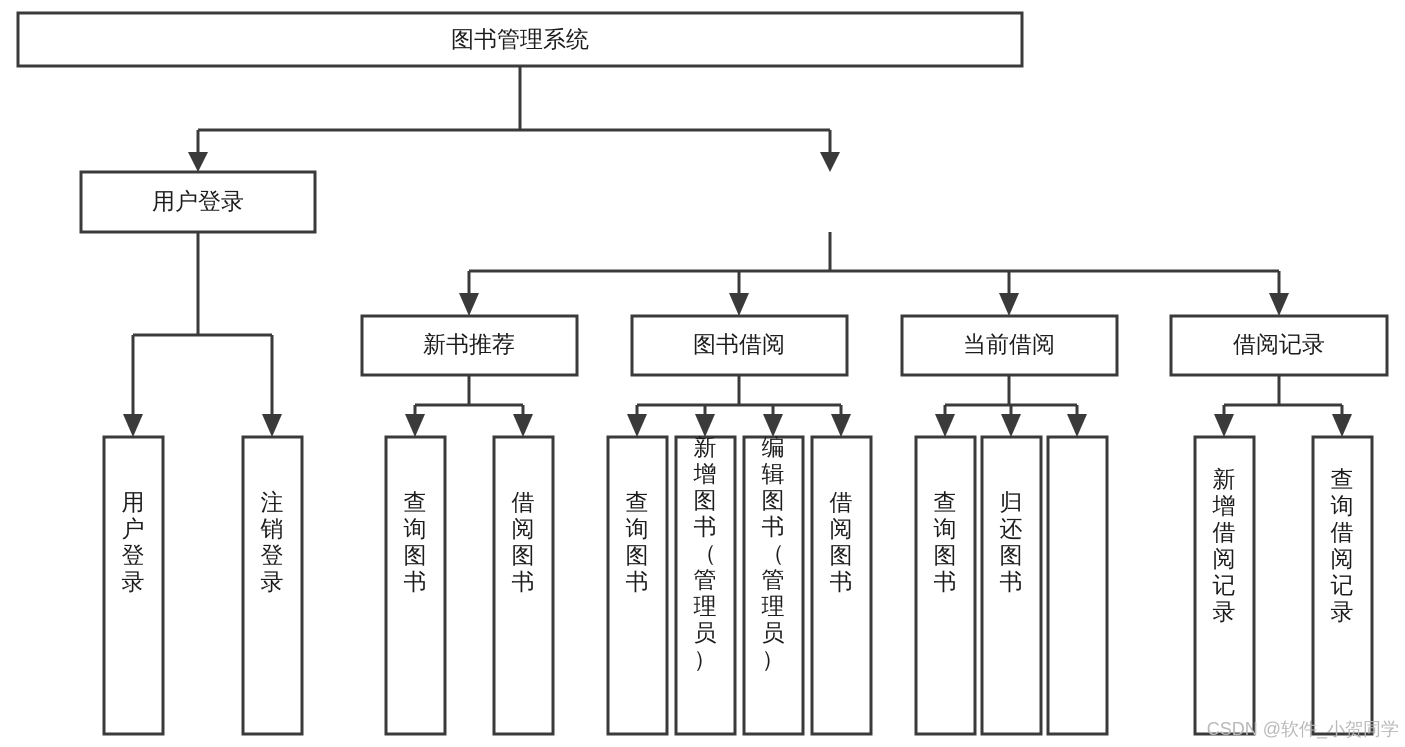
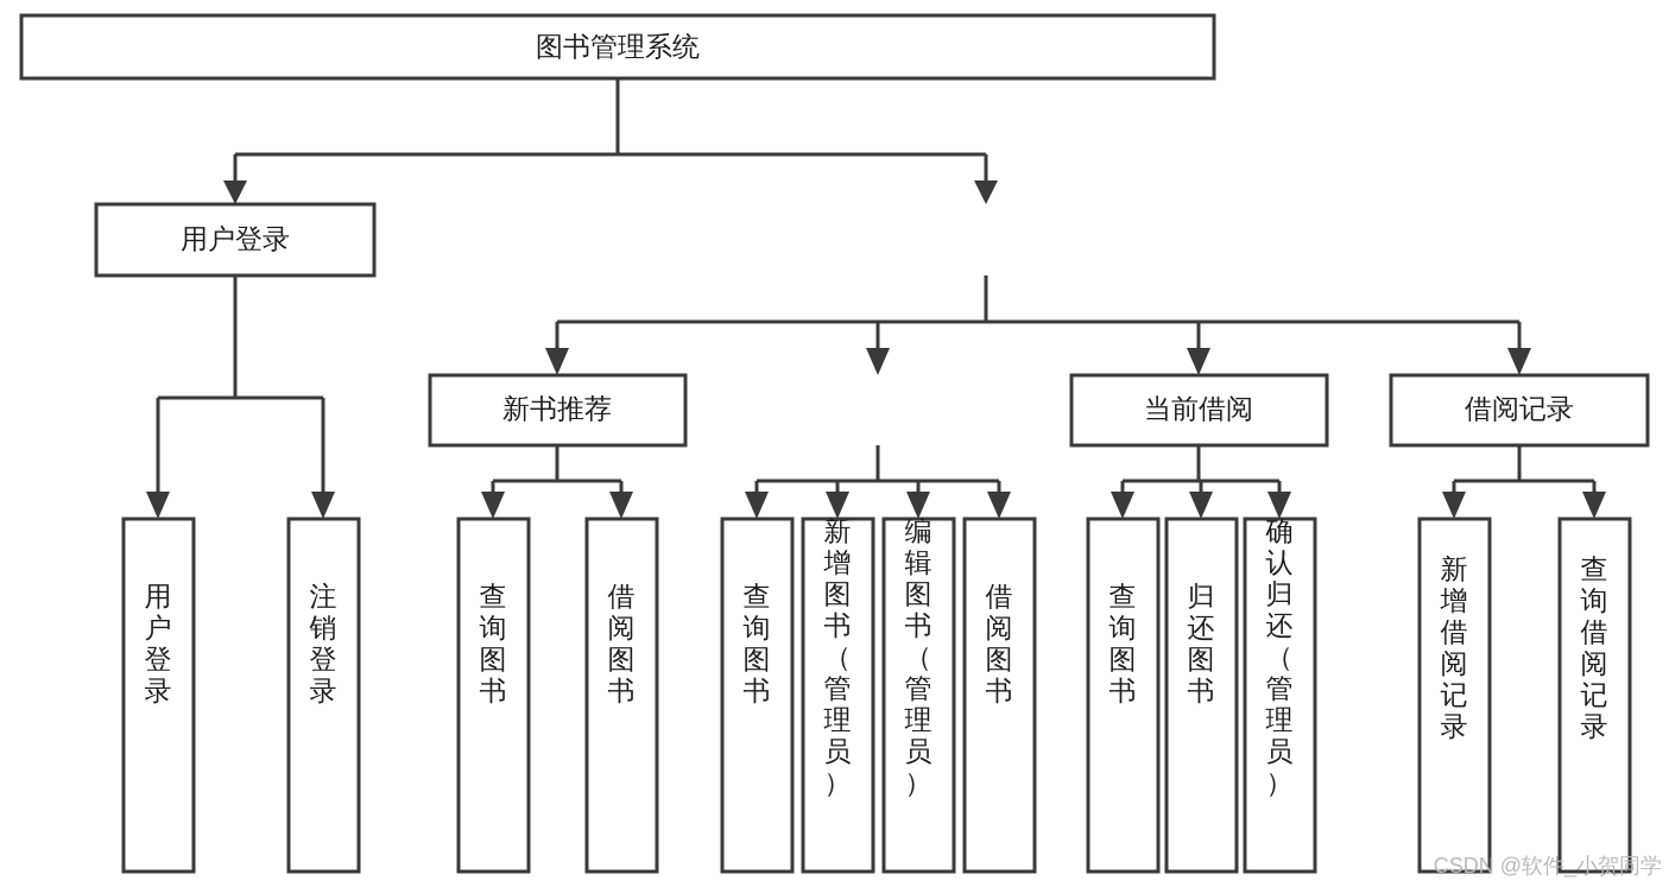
  图书管理系统
  用户登录
  新书推荐
- 图书借阅
  当前借阅
  借阅记录
  用户登录
  注销登录
  查询图书
  借阅图书
  查询图书
  新增图书（管理员）
  编辑图书（管理员）
  借阅图书
  查询图书
  归还图书
+ 确认归还（管理员）
  新增借阅记录
  查询借阅记录
  CSDN @软件_小贺同学
